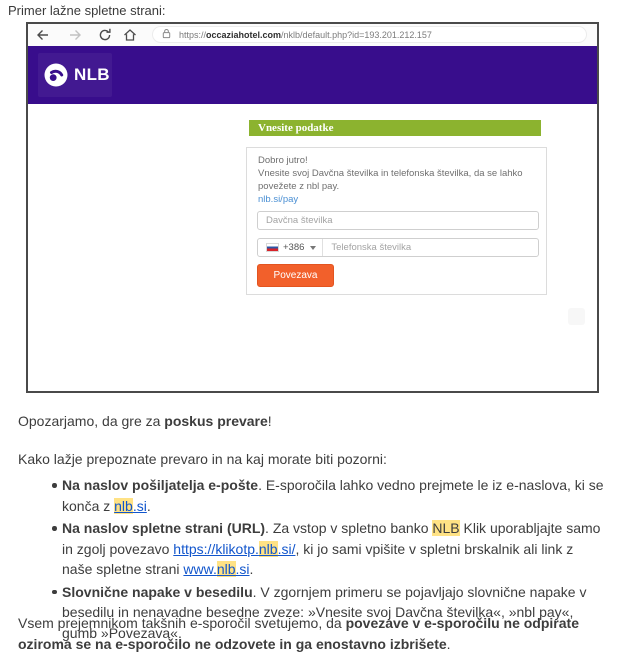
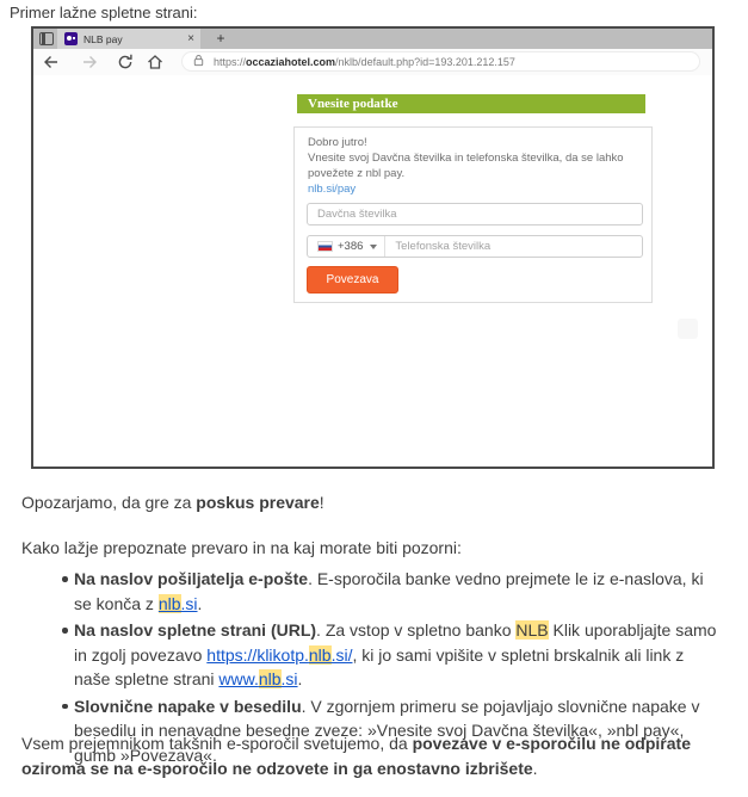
  Primer lažne spletne strani:
+ NLB pay
+ ×
+ +
  https://occaziahotel.com/nklb/default.php?id=193.201.212.157
- NLB
  Vnesite podatke
  Dobro jutro!
  Vnesite svoj Davčna številka in telefonska številka, da se lahko povežete z nbl pay.
  nlb.si/pay
  Davčna številka
  +386
  Telefonska številka
  Povezava
  Opozarjamo, da gre za poskus prevare!
  Kako lažje prepoznate prevaro in na kaj morate biti pozorni:
- Na naslov pošiljatelja e-pošte. E-sporočila lahko vedno prejmete le iz e-naslova, ki se konča z nlb.si.
+ Na naslov pošiljatelja e-pošte. E-sporočila banke vedno prejmete le iz e-naslova, ki se konča z nlb.si.
  Na naslov spletne strani (URL). Za vstop v spletno banko NLB Klik uporabljajte samo in zgolj povezavo https://klikotp.nlb.si/, ki jo sami vpišite v spletni brskalnik ali link z naše spletne strani www.nlb.si.
  Slovnične napake v besedilu. V zgornjem primeru se pojavljajo slovnične napake v besedilu in nenavadne besedne zveze: »Vnesite svoj Davčna številka«, »nbl pay«, gumb »Povezava«.
  Vsem prejemnikom takšnih e-sporočil svetujemo, da povezave v e-sporočilu ne odpirate oziroma se na e-sporočilo ne odzovete in ga enostavno izbrišete.
